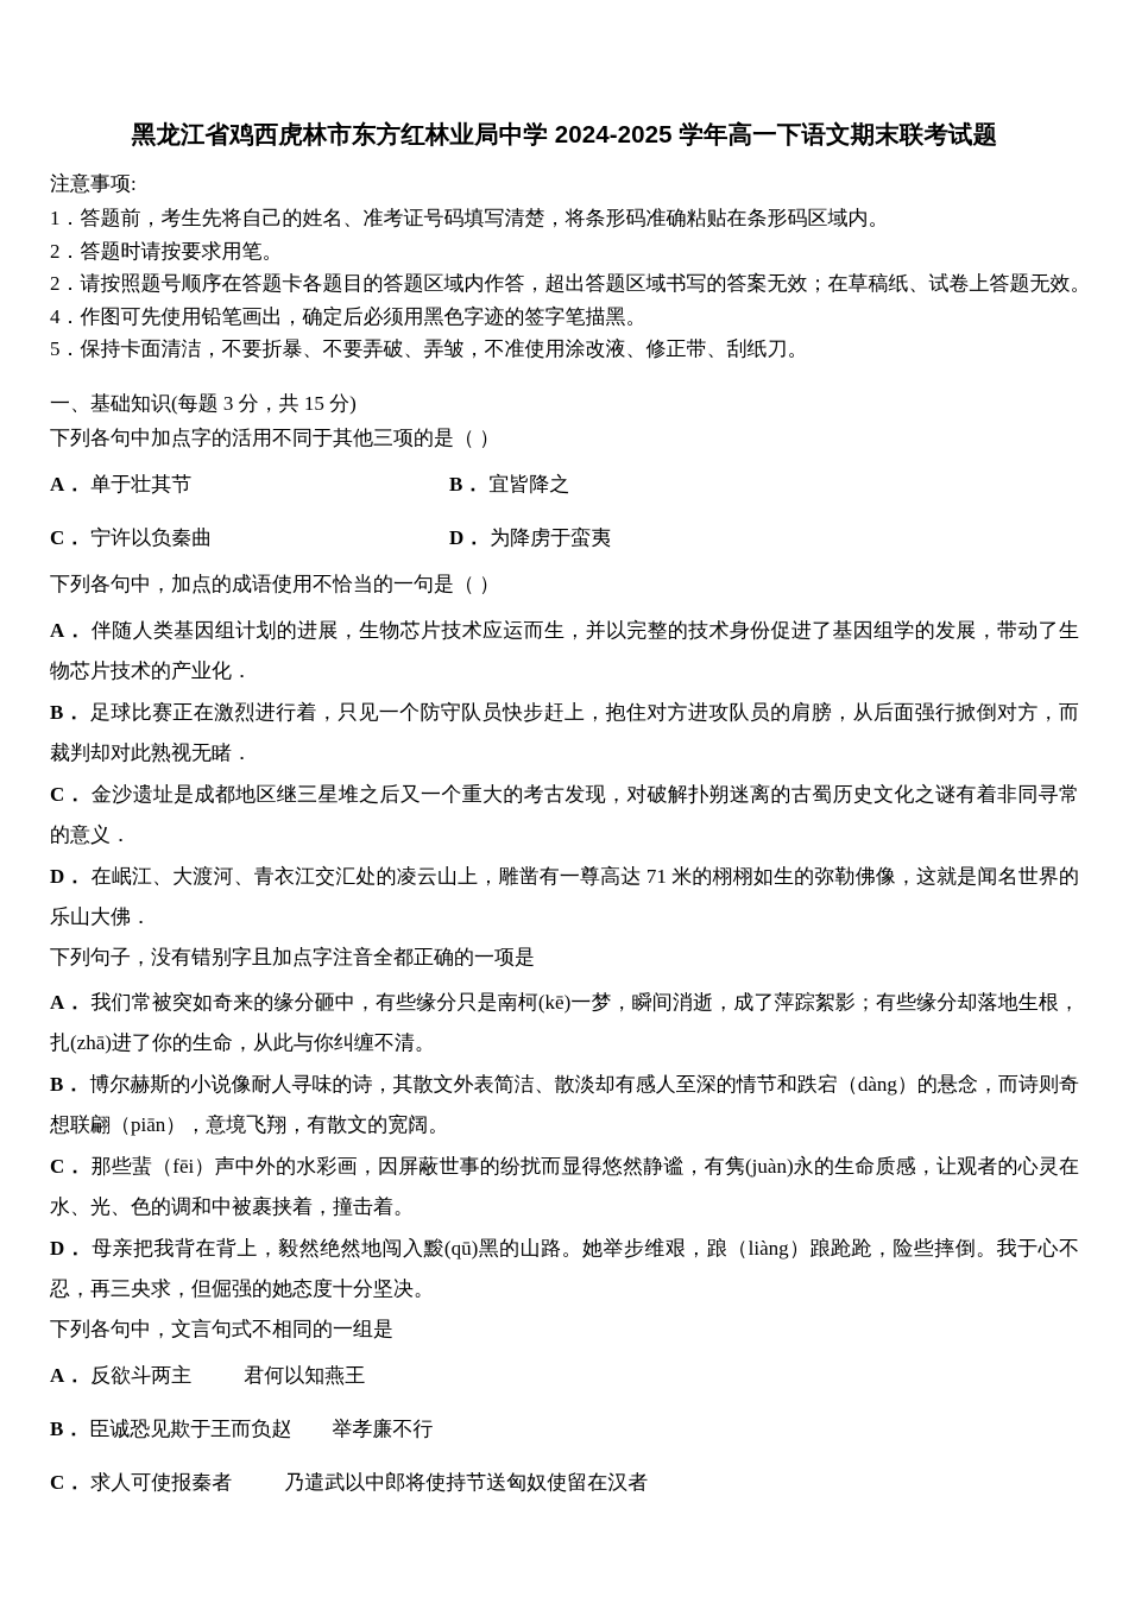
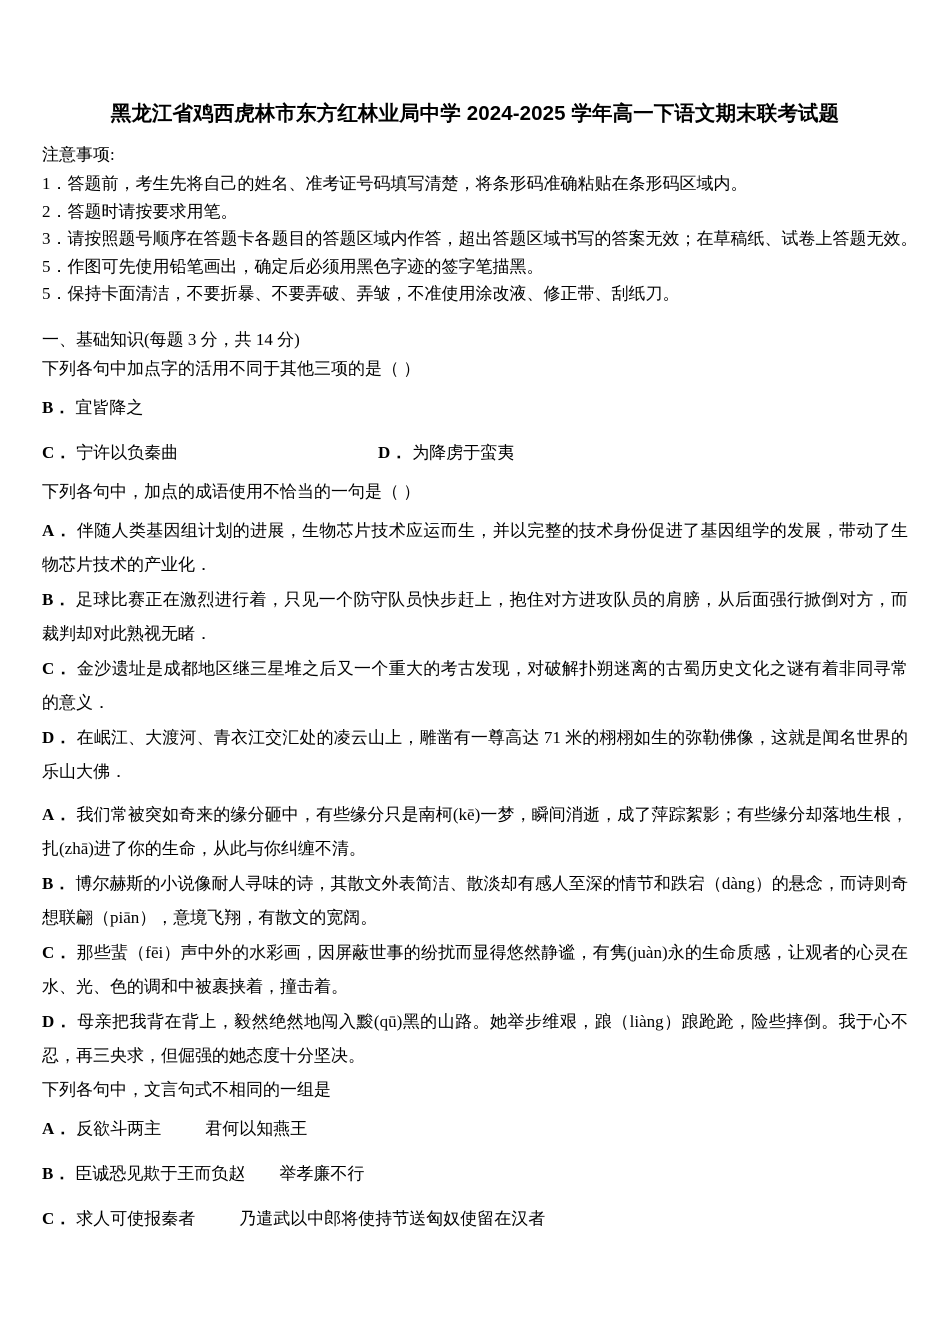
  黑龙江省鸡西虎林市东方红林业局中学 2024-2025 学年高一下语文期末联考试题
  注意事项:
  1．答题前，考生先将自己的姓名、准考证号码填写清楚，将条形码准确粘贴在条形码区域内。
  2．答题时请按要求用笔。
- 2．请按照题号顺序在答题卡各题目的答题区域内作答，超出答题区域书写的答案无效；在草稿纸、试卷上答题无效。
+ 3．请按照题号顺序在答题卡各题目的答题区域内作答，超出答题区域书写的答案无效；在草稿纸、试卷上答题无效。
- 4．作图可先使用铅笔画出，确定后必须用黑色字迹的签字笔描黑。
+ 5．作图可先使用铅笔画出，确定后必须用黑色字迹的签字笔描黑。
  5．保持卡面清洁，不要折暴、不要弄破、弄皱，不准使用涂改液、修正带、刮纸刀。
- 一、基础知识(每题 3 分，共 15 分)
+ 一、基础知识(每题 3 分，共 14 分)
  下列各句中加点字的活用不同于其他三项的是（ ）
- A． 单于壮其节
  B． 宜皆降之
  C． 宁许以负秦曲
  D． 为降虏于蛮夷
  下列各句中，加点的成语使用不恰当的一句是（ ）
  A． 伴随人类基因组计划的进展，生物芯片技术应运而生，并以完整的技术身份促进了基因组学的发展，带动了生物芯片技术的产业化．
  B． 足球比赛正在激烈进行着，只见一个防守队员快步赶上，抱住对方进攻队员的肩膀，从后面强行掀倒对方，而裁判却对此熟视无睹．
  C． 金沙遗址是成都地区继三星堆之后又一个重大的考古发现，对破解扑朔迷离的古蜀历史文化之谜有着非同寻常的意义．
  D． 在岷江、大渡河、青衣江交汇处的凌云山上，雕凿有一尊高达 71 米的栩栩如生的弥勒佛像，这就是闻名世界的乐山大佛．
- 下列句子，没有错别字且加点字注音全都正确的一项是
  A． 我们常被突如奇来的缘分砸中，有些缘分只是南柯(kē)一梦，瞬间消逝，成了萍踪絮影；有些缘分却落地生根，扎(zhā)进了你的生命，从此与你纠缠不清。
  B． 博尔赫斯的小说像耐人寻味的诗，其散文外表简洁、散淡却有感人至深的情节和跌宕（dàng）的悬念，而诗则奇想联翩（piān），意境飞翔，有散文的宽阔。
  C． 那些蜚（fēi）声中外的水彩画，因屏蔽世事的纷扰而显得悠然静谧，有隽(juàn)永的生命质感，让观者的心灵在水、光、色的调和中被裹挟着，撞击着。
  D． 母亲把我背在背上，毅然绝然地闯入黢(qū)黑的山路。她举步维艰，踉（liàng）踉跄跄，险些摔倒。我于心不忍，再三央求，但倔强的她态度十分坚决。
  下列各句中，文言句式不相同的一组是
  A． 反欲斗两主 君何以知燕王
  B． 臣诚恐见欺于王而负赵 举孝廉不行
  C． 求人可使报秦者 乃遣武以中郎将使持节送匈奴使留在汉者
